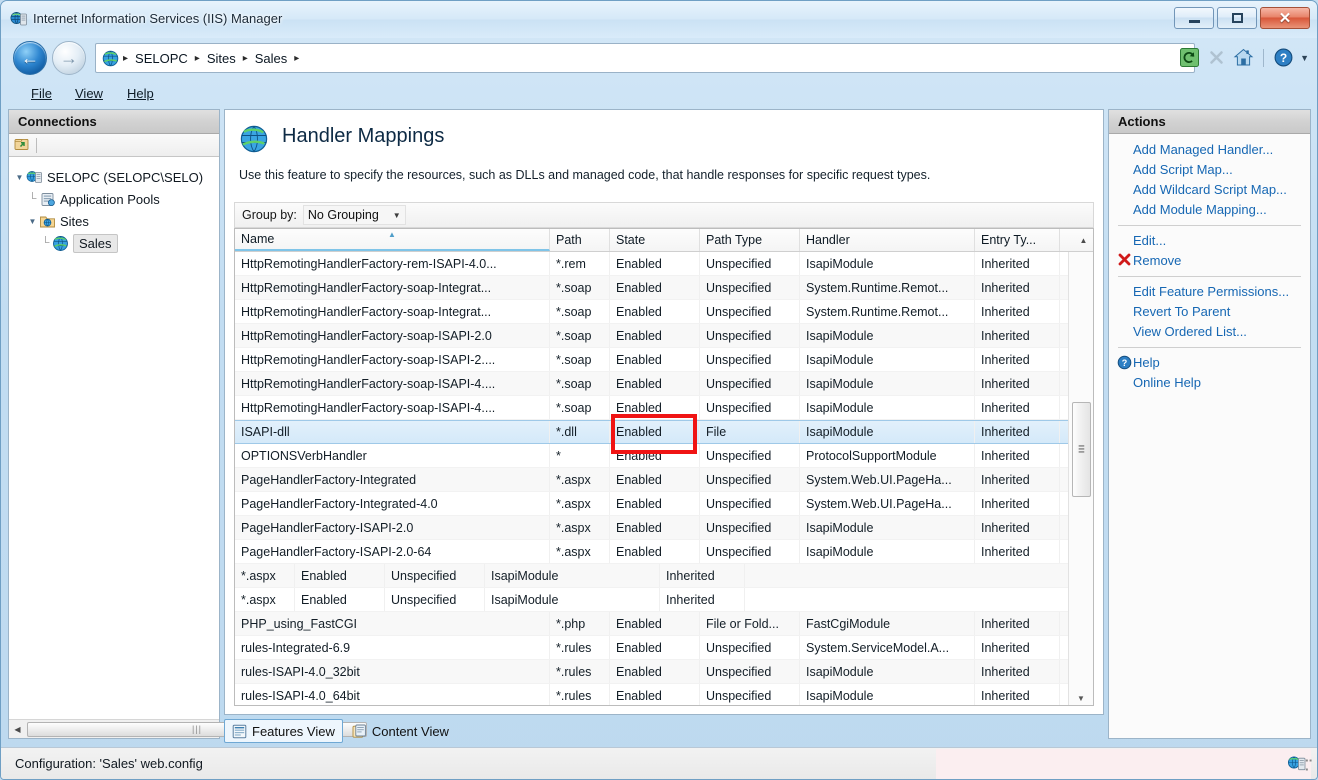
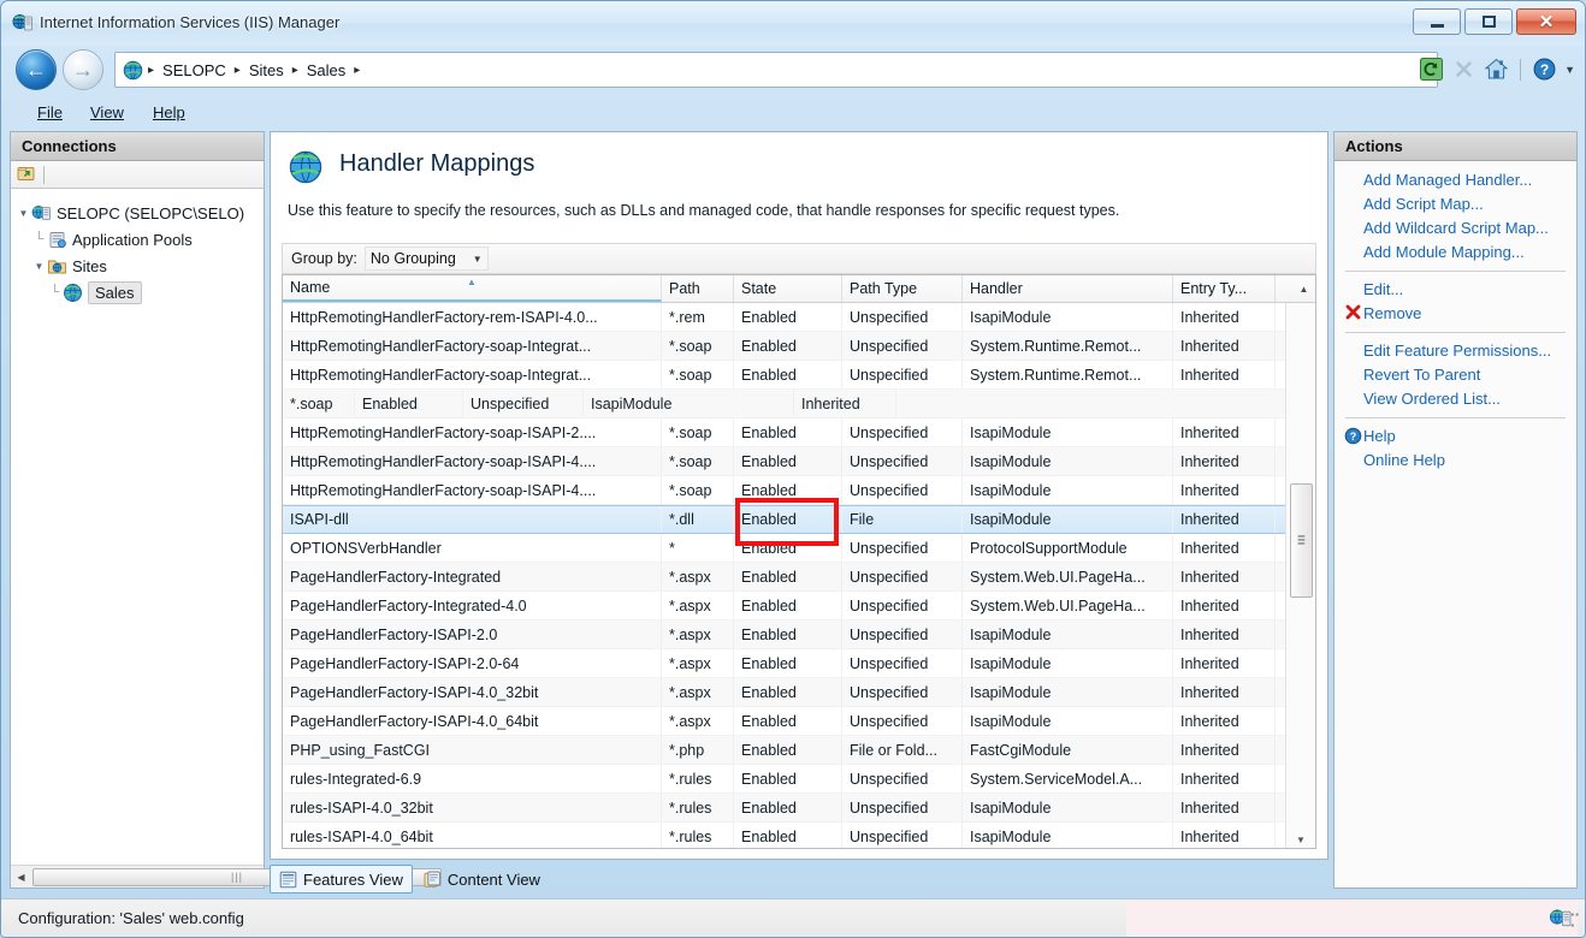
  Internet Information Services (IIS) Manager
  ✕
  ←
  →
  ▸
  SELOPC
  ▸
  Sites
  ▸
  Sales
  ▸
  ?
  ▼
  File
  View
  Help
  Connections
  ▼
  SELOPC (SELOPC\SELO)
  └
  Application Pools
  ▼
  Sites
  └
  Sales
  ◀
  |||
  Handler Mappings
  Use this feature to specify the resources, such as DLLs and managed code, that handle responses for specific request types.
  Group by:
  No Grouping
  ▼
  ▲
  Name
  Path
  State
  Path Type
  Handler
  Entry Ty...
  ▲
  HttpRemotingHandlerFactory-rem-ISAPI-4.0...
  *.rem
  Enabled
  Unspecified
  IsapiModule
  Inherited
  HttpRemotingHandlerFactory-soap-Integrat...
  *.soap
  Enabled
  Unspecified
  System.Runtime.Remot...
  Inherited
  HttpRemotingHandlerFactory-soap-Integrat...
  *.soap
  Enabled
  Unspecified
  System.Runtime.Remot...
  Inherited
- HttpRemotingHandlerFactory-soap-ISAPI-2.0
  *.soap
  Enabled
  Unspecified
  IsapiModule
  Inherited
  HttpRemotingHandlerFactory-soap-ISAPI-2....
  *.soap
  Enabled
  Unspecified
  IsapiModule
  Inherited
  HttpRemotingHandlerFactory-soap-ISAPI-4....
  *.soap
  Enabled
  Unspecified
  IsapiModule
  Inherited
  HttpRemotingHandlerFactory-soap-ISAPI-4....
  *.soap
  Enabled
  Unspecified
  IsapiModule
  Inherited
  ISAPI-dll
  *.dll
  Enabled
  File
  IsapiModule
  Inherited
  OPTIONSVerbHandler
  *
  Enabled
  Unspecified
  ProtocolSupportModule
  Inherited
  PageHandlerFactory-Integrated
  *.aspx
  Enabled
  Unspecified
  System.Web.UI.PageHa...
  Inherited
  PageHandlerFactory-Integrated-4.0
  *.aspx
  Enabled
  Unspecified
  System.Web.UI.PageHa...
  Inherited
  PageHandlerFactory-ISAPI-2.0
  *.aspx
  Enabled
  Unspecified
  IsapiModule
  Inherited
  PageHandlerFactory-ISAPI-2.0-64
  *.aspx
  Enabled
  Unspecified
  IsapiModule
  Inherited
+ PageHandlerFactory-ISAPI-4.0_32bit
  *.aspx
  Enabled
  Unspecified
  IsapiModule
  Inherited
+ PageHandlerFactory-ISAPI-4.0_64bit
  *.aspx
  Enabled
  Unspecified
  IsapiModule
  Inherited
  PHP_using_FastCGI
  *.php
  Enabled
  File or Fold...
  FastCgiModule
  Inherited
  rules-Integrated-6.9
  *.rules
  Enabled
  Unspecified
  System.ServiceModel.A...
  Inherited
  rules-ISAPI-4.0_32bit
  *.rules
  Enabled
  Unspecified
  IsapiModule
  Inherited
  rules-ISAPI-4.0_64bit
  *.rules
  Enabled
  Unspecified
  IsapiModule
  Inherited
  ━
  ━
  ▼
  Features View
  Content View
  Actions
  Add Managed Handler...
  Add Script Map...
  Add Wildcard Script Map...
  Add Module Mapping...
  Edit...
  Remove
  Edit Feature Permissions...
  Revert To Parent
  View Ordered List...
  ?
  Help
  Online Help
  Configuration: 'Sales' web.config
  ▪▪
  ▪
